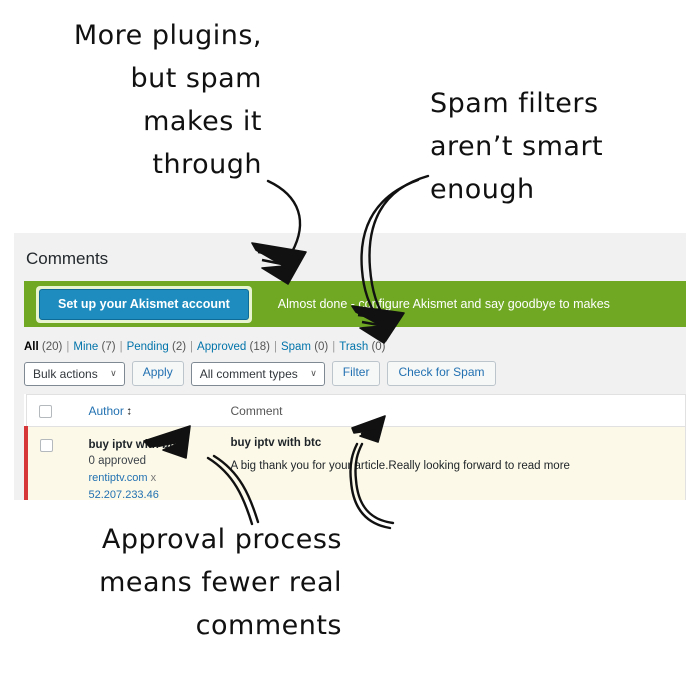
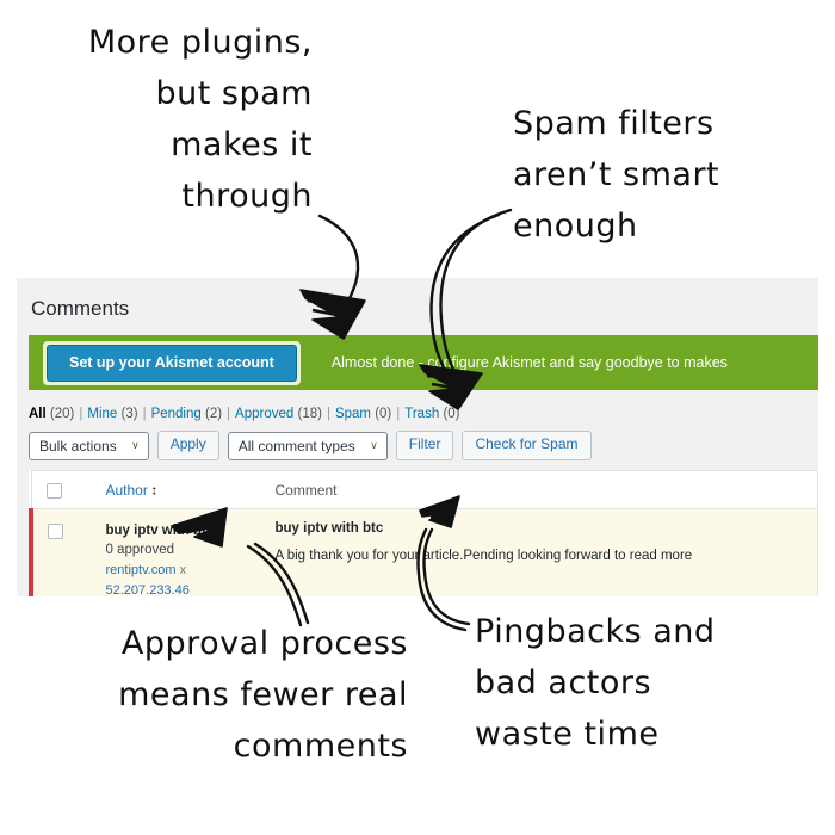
  More plugins,
  but spam
  makes it
  through
  Spam filters
  aren’t smart
  enough
  Approval process
  means fewer real
  comments
+ Pingbacks and
+ bad actors
+ waste time
  Comments
  Set up your Akismet account
  Almost done - configure Akismet and say goodbye to makes
- All (20) | Mine (7) | Pending (2) | Approved (18) | Spam (0) | Trash (0)
+ All (20) | Mine (3) | Pending (2) | Approved (18) | Spam (0) | Trash (0)
  Bulk actions
  ∨
  Apply
  All comment types
  ∨
  Filter
  Check for Spam
  	Author ⭥	Comment
- 	buy iptv wit 0 approved rentiptv.com x 52.207.233.46	buy iptv with btc A big thank you for your article.Really looking forward to read more
+ 	buy iptv wit 0 approved rentiptv.com x 52.207.233.46	buy iptv with btc A big thank you for your article.Pending looking forward to read more
